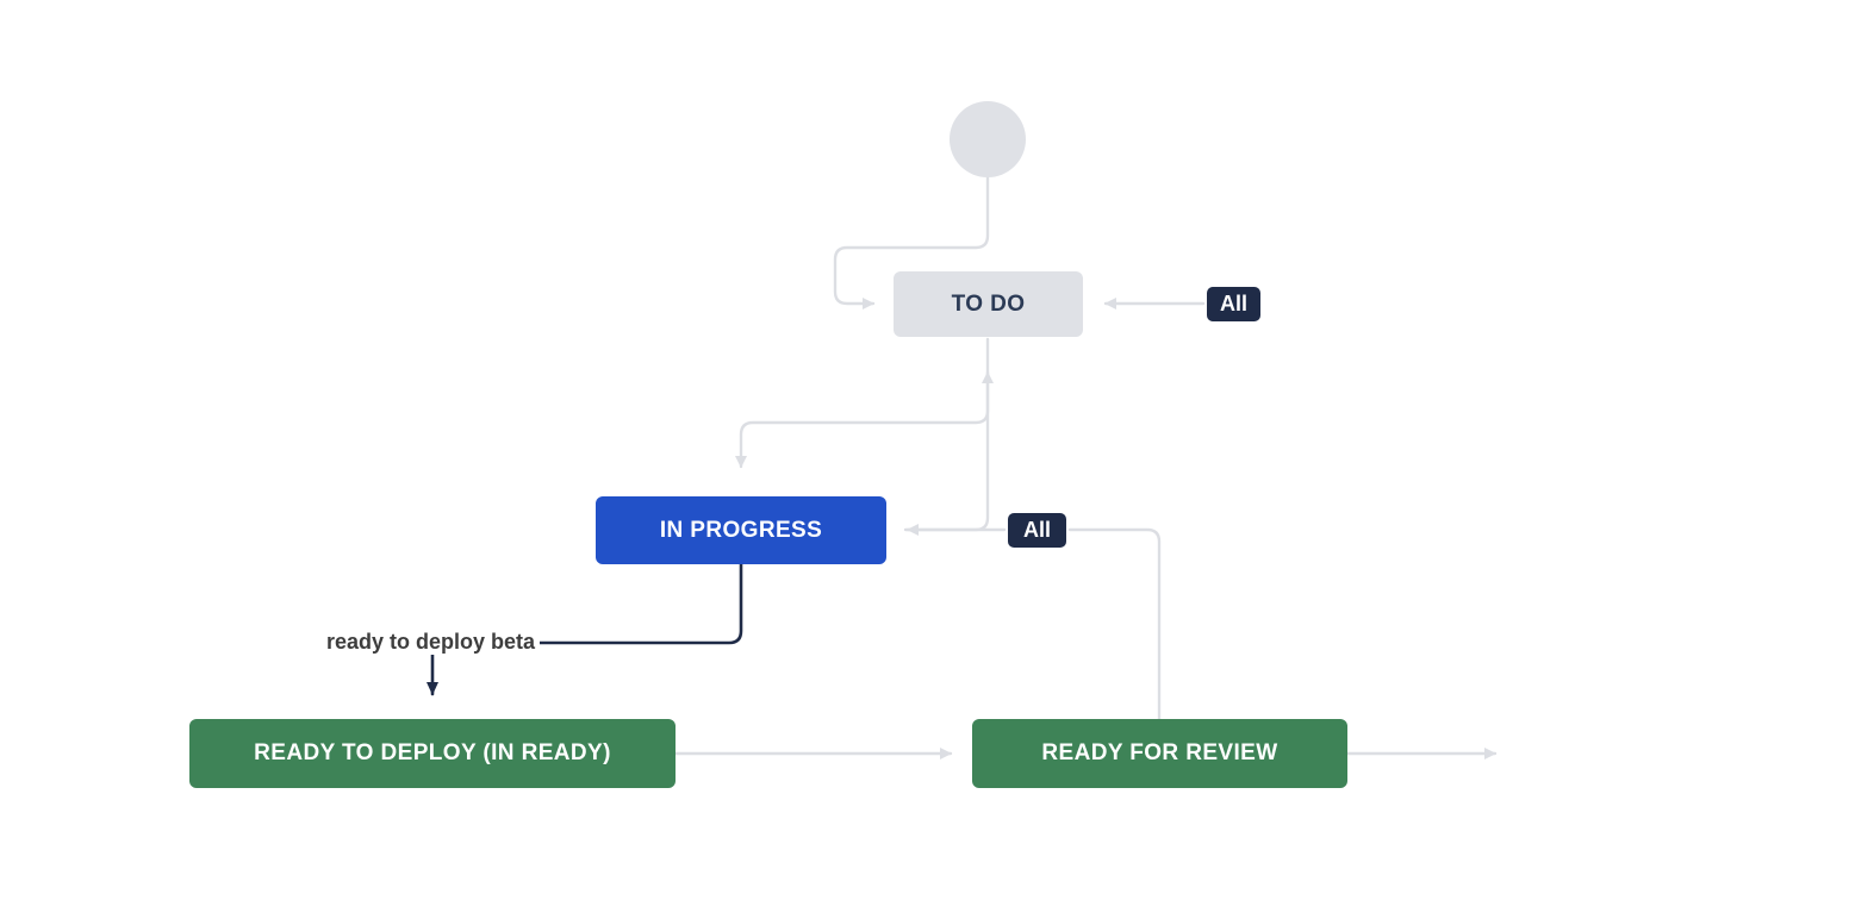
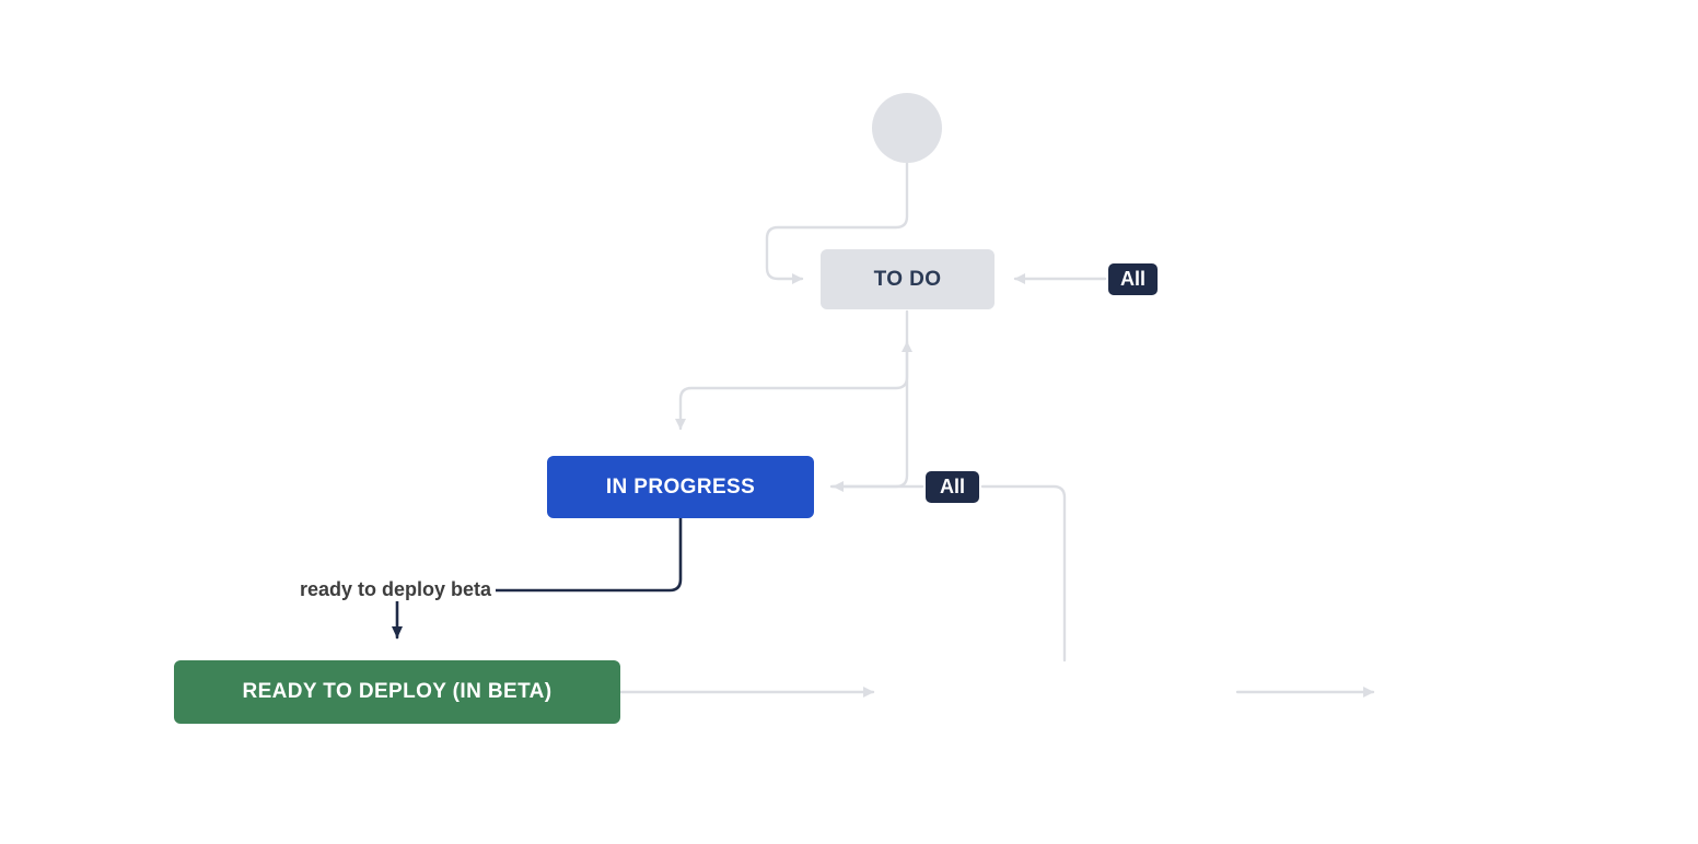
  TO DO
  IN PROGRESS
- READY TO DEPLOY (IN READY)
+ READY TO DEPLOY (IN BETA)
- READY FOR REVIEW
  All
  All
  ready to deploy beta
